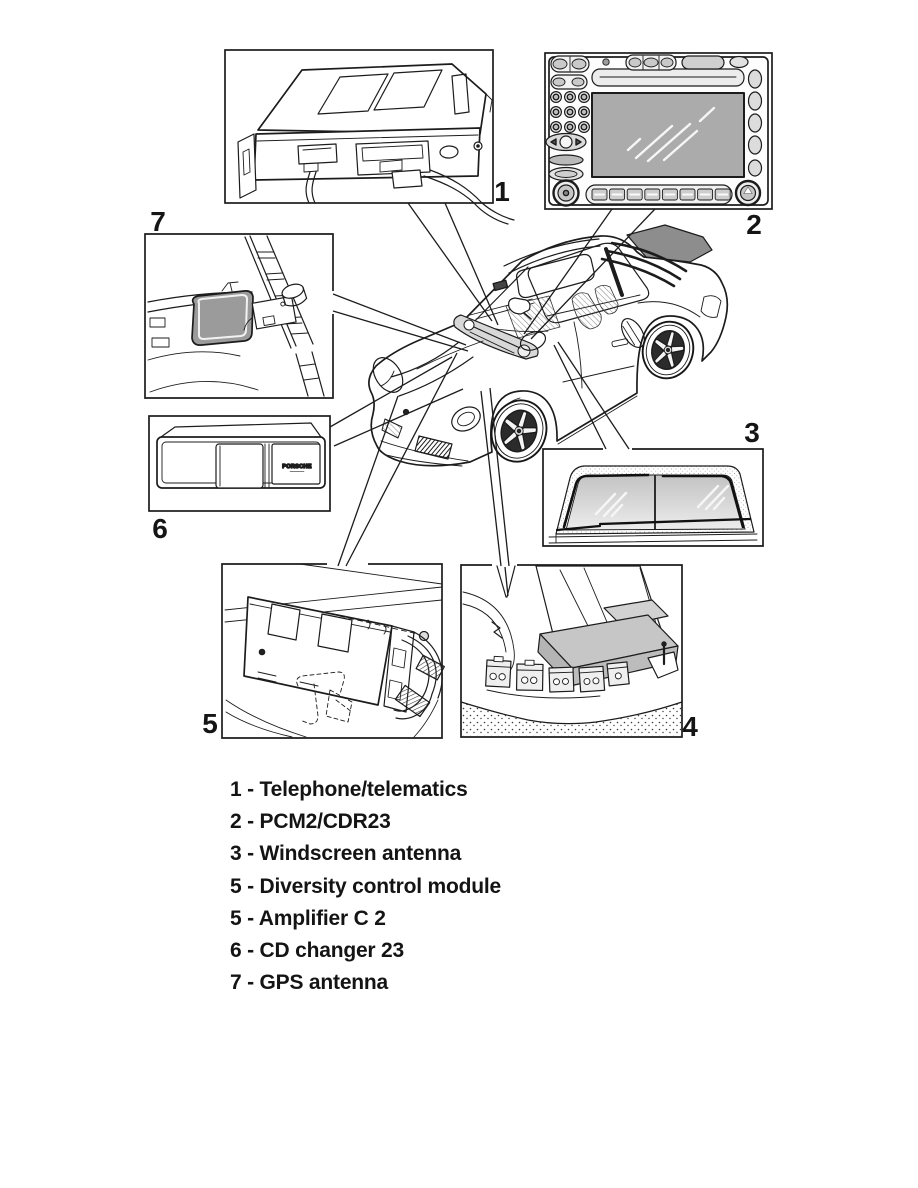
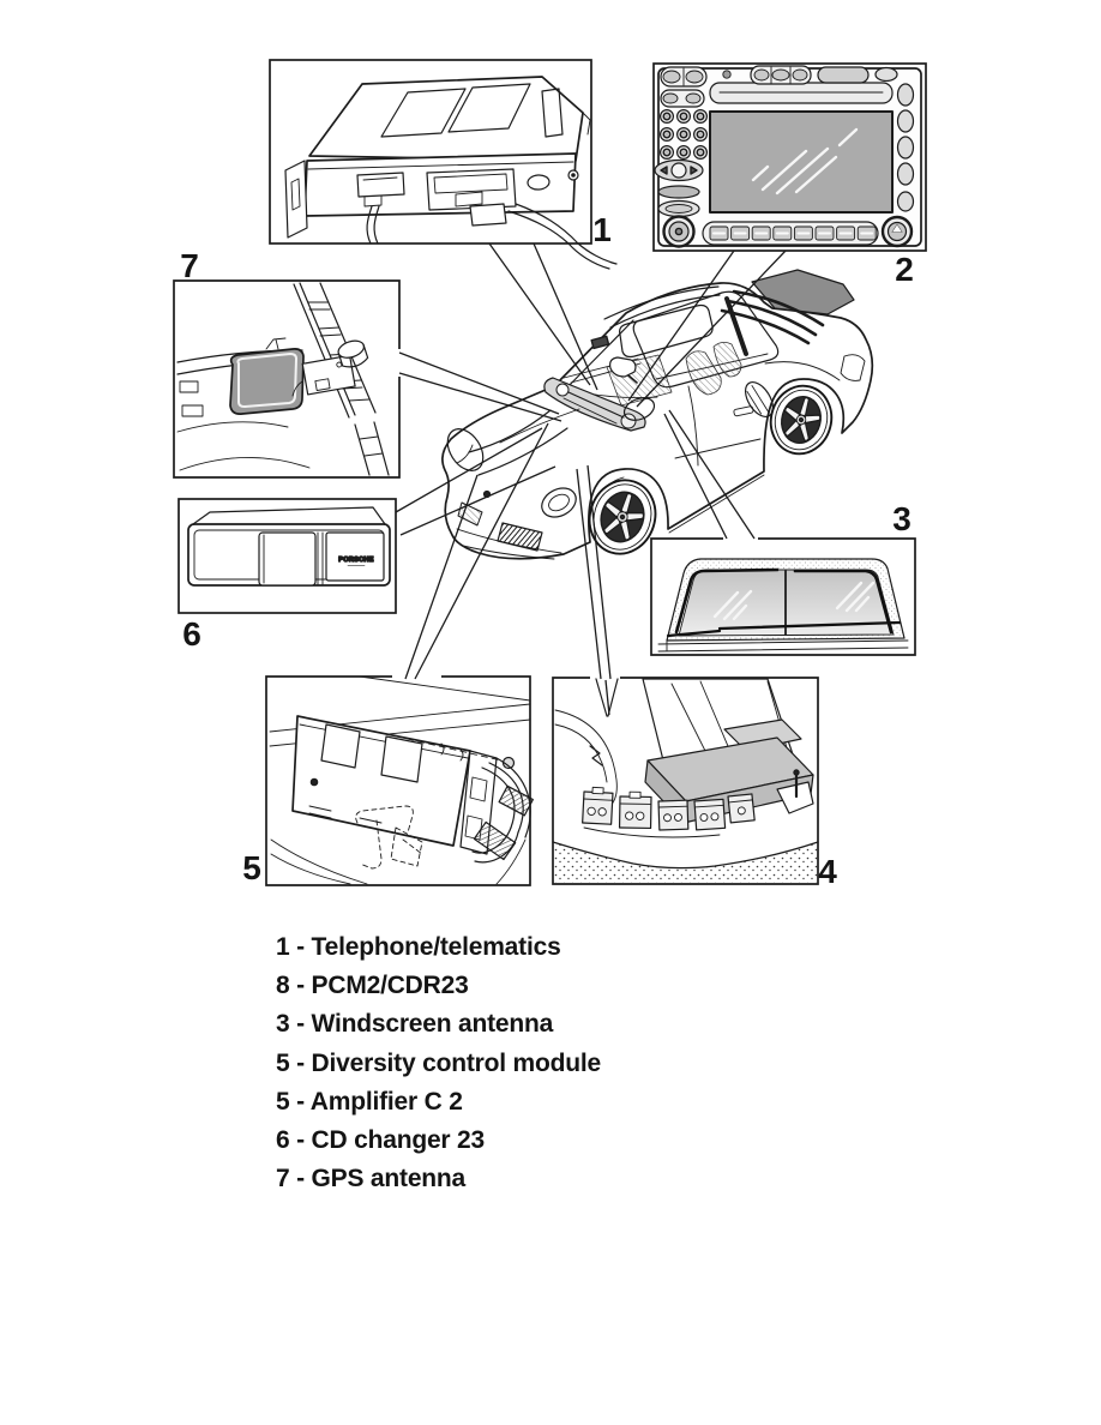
  1
  2
  3
  4
  5
  6
  7
  1 - Telephone/telematics
- 2 - PCM2/CDR23
+ 8 - PCM2/CDR23
  3 - Windscreen antenna
  5 - Diversity control module
  5 - Amplifier C 2
  6 - CD changer 23
  7 - GPS antenna
